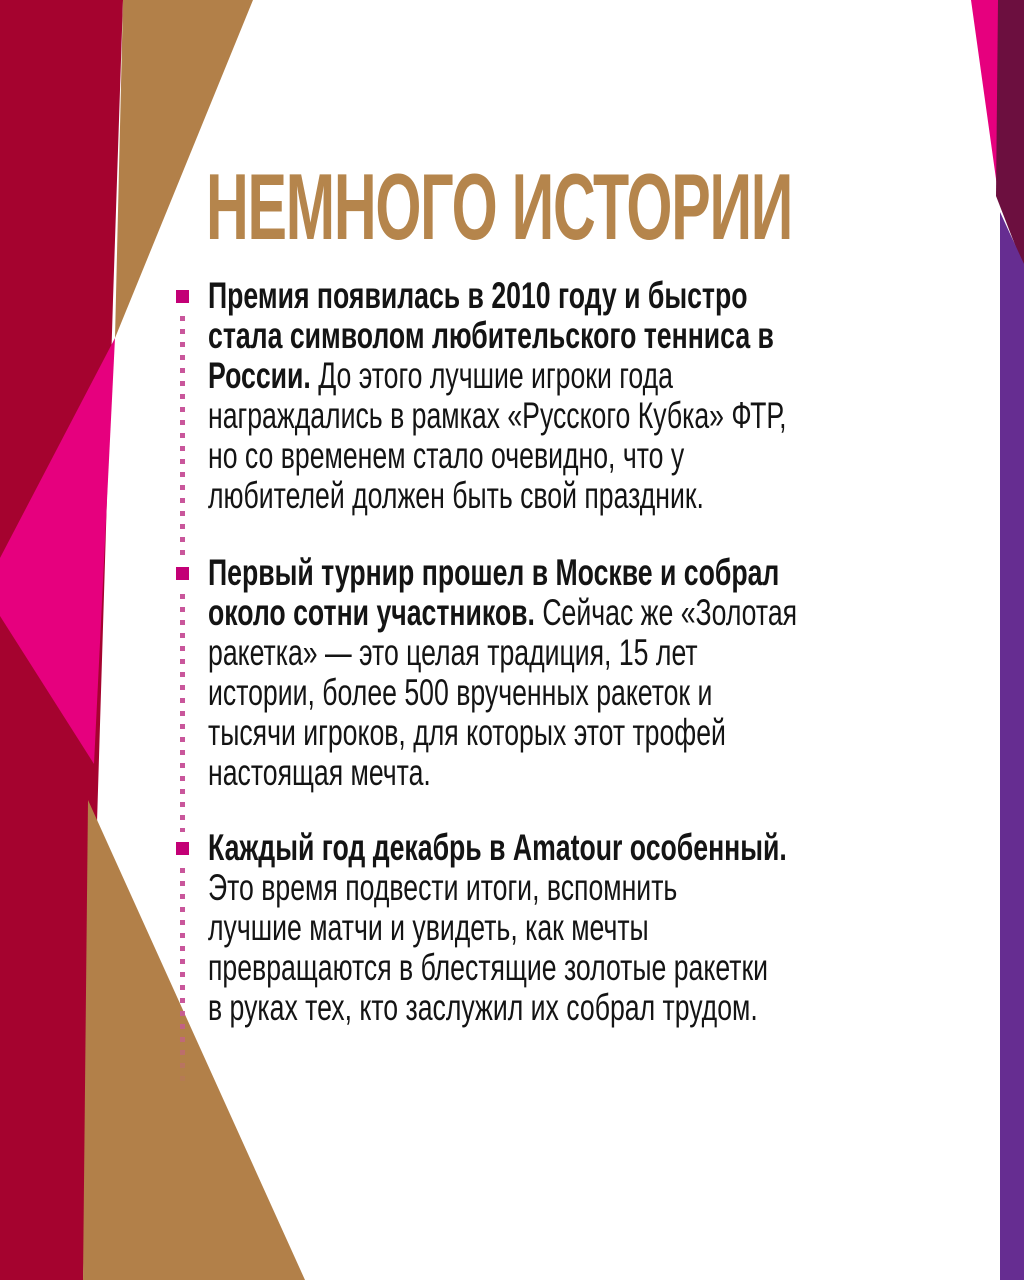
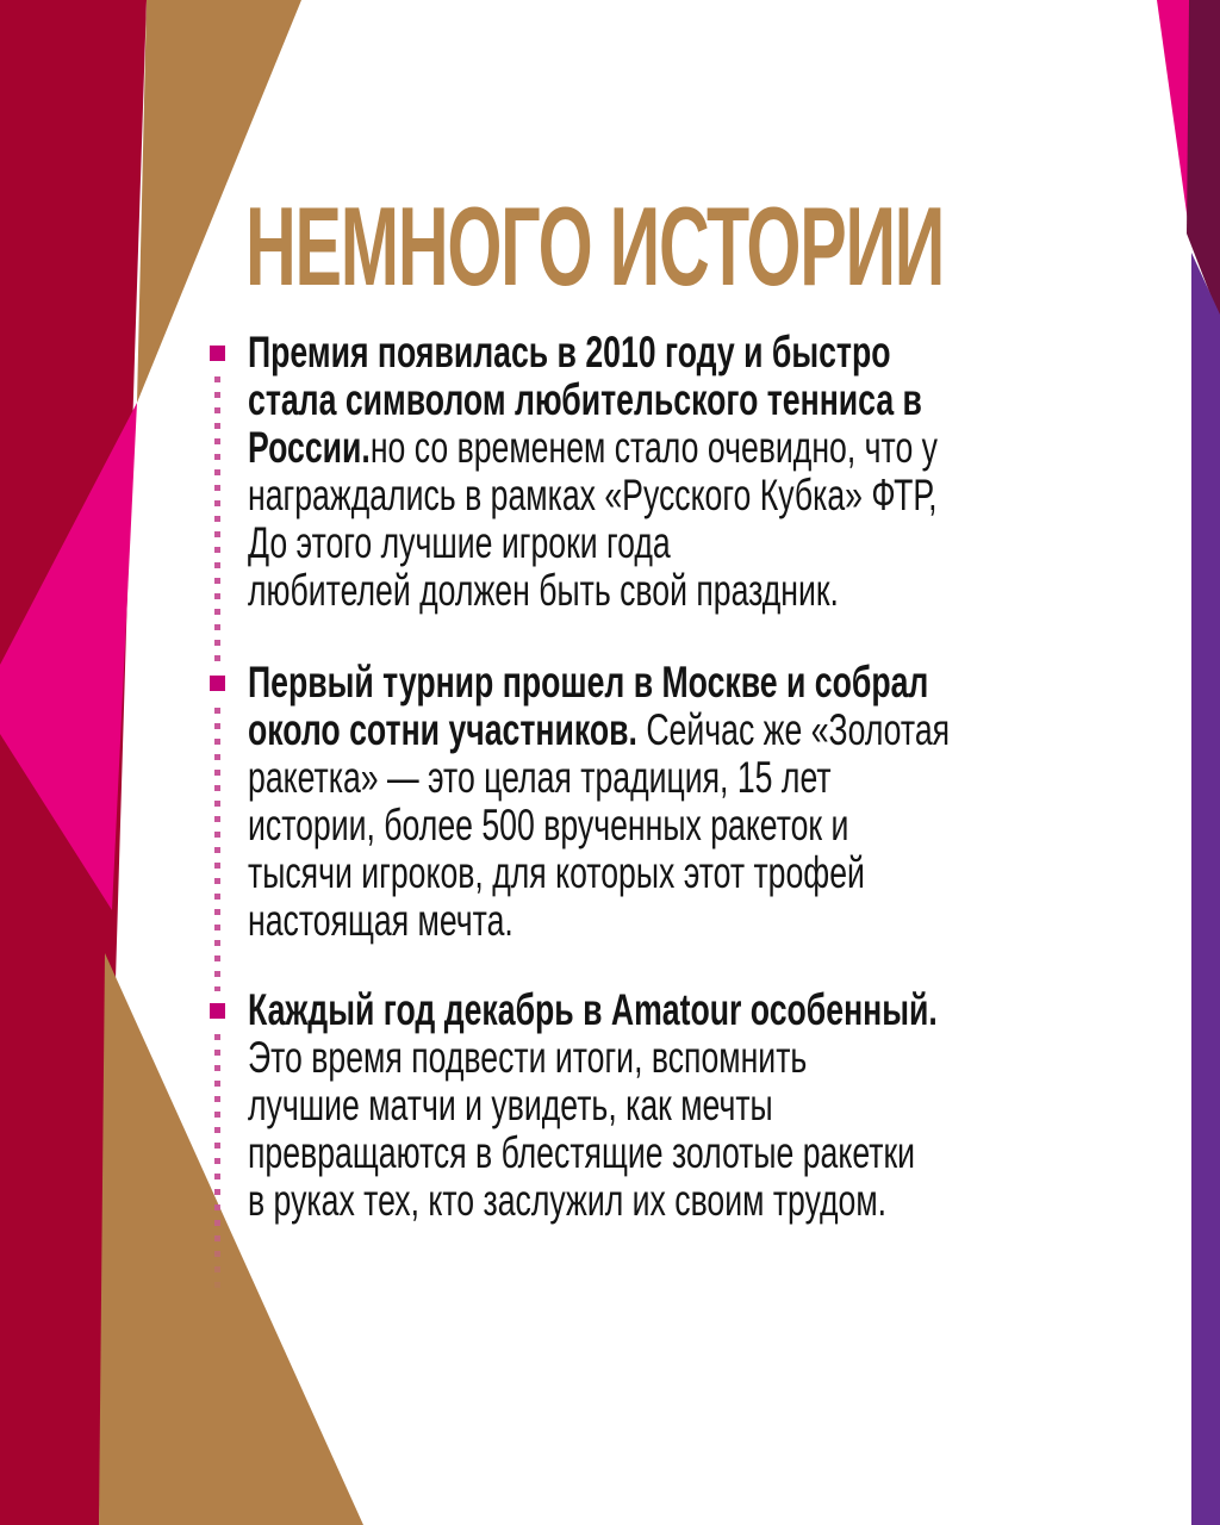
  НЕМНОГО ИСТОРИИ
  Премия появилась в 2010 году и быстро
  стала символом любительского тенниса в
- России. До этого лучшие игроки года
+ России.но со временем стало очевидно, что у
  награждались в рамках «Русского Кубка» ФТР,
- но со временем стало очевидно, что у
+ До этого лучшие игроки года
  любителей должен быть свой праздник.
  Первый турнир прошел в Москве и собрал
  около сотни участников. Сейчас же «Золотая
  ракетка» — это целая традиция, 15 лет
  истории, более 500 врученных ракеток и
  тысячи игроков, для которых этот трофей
  настоящая мечта.
  Каждый год декабрь в Amatour особенный.
  Это время подвести итоги, вспомнить
  лучшие матчи и увидеть, как мечты
  превращаются в блестящие золотые ракетки
- в руках тех, кто заслужил их собрал трудом.
+ в руках тех, кто заслужил их своим трудом.
